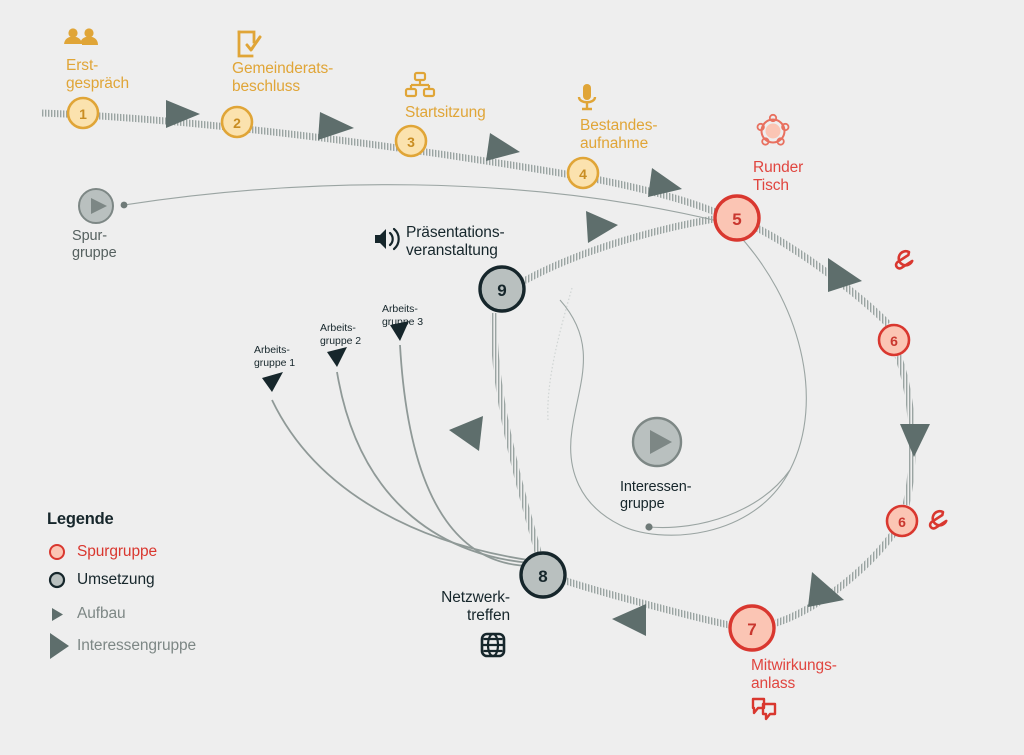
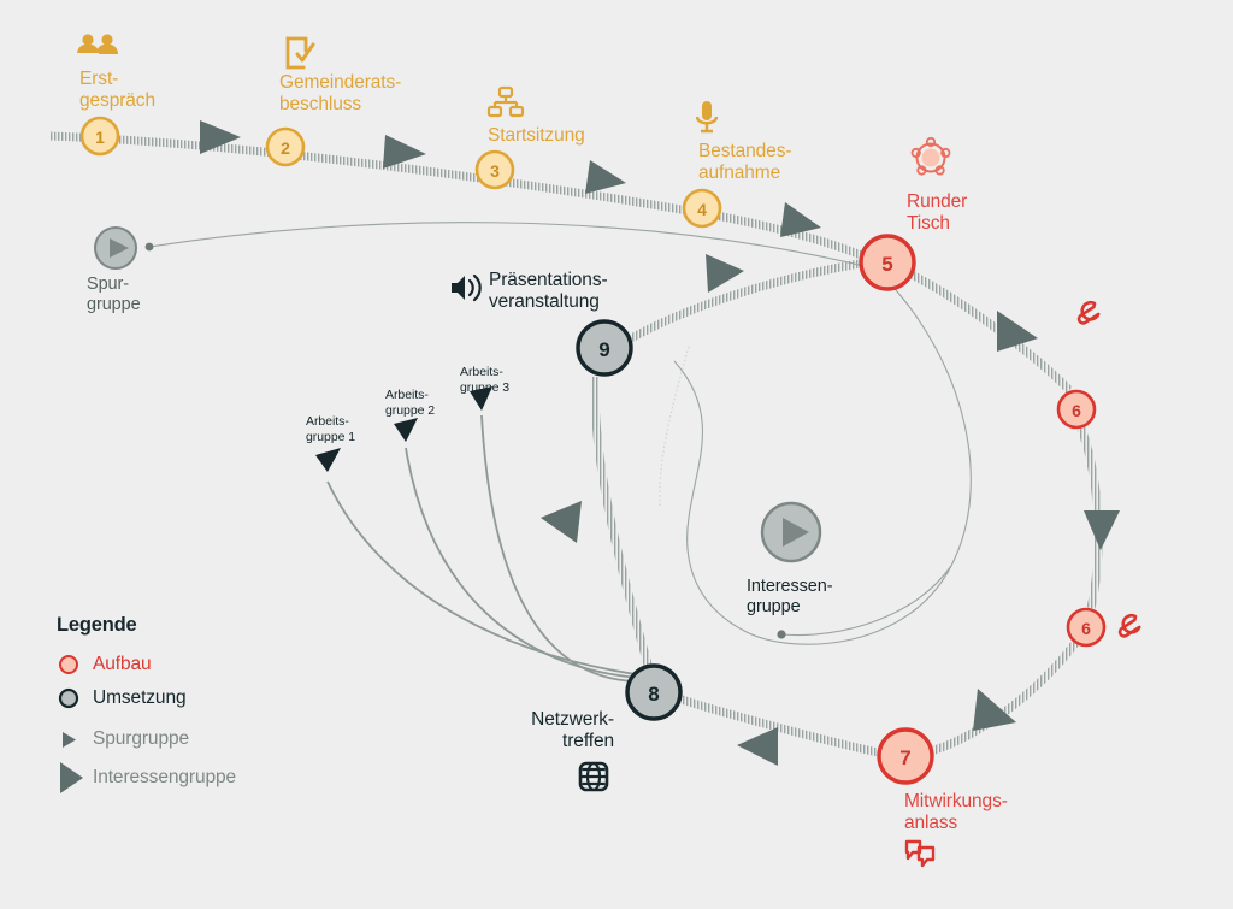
  1
  2
  3
  4
  5
  6
  6
  7
  8
  9
  Erst-
  gespräch
  Gemeinderats-
  beschluss
  Startsitzung
  Bestandes-
  aufnahme
  Runder
  Tisch
  Mitwirkungs-
  anlass
  Netzwerk-
  treffen
  Präsentations-
  veranstaltung
  Spur-
  gruppe
  Interessen-
  gruppe
  Arbeits-
  gruppe 1
  Arbeits-
  gruppe 2
  Arbeits-
  gruppe 3
  Legende
- Spurgruppe
+ Aufbau
  Umsetzung
- Aufbau
+ Spurgruppe
  Interessengruppe
